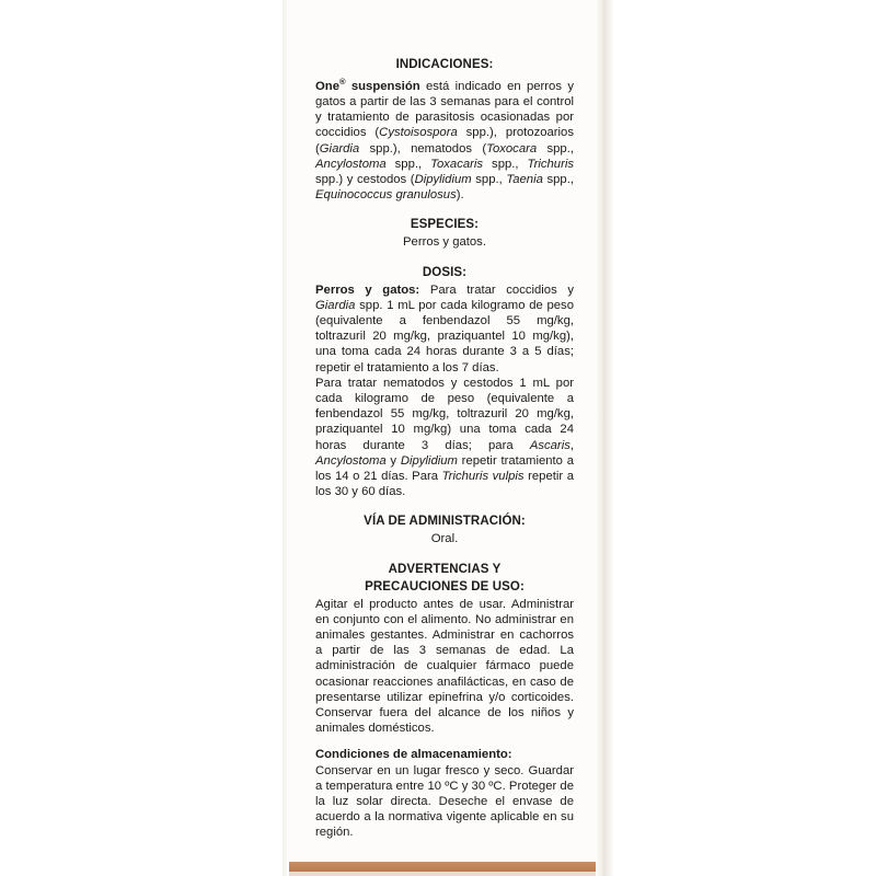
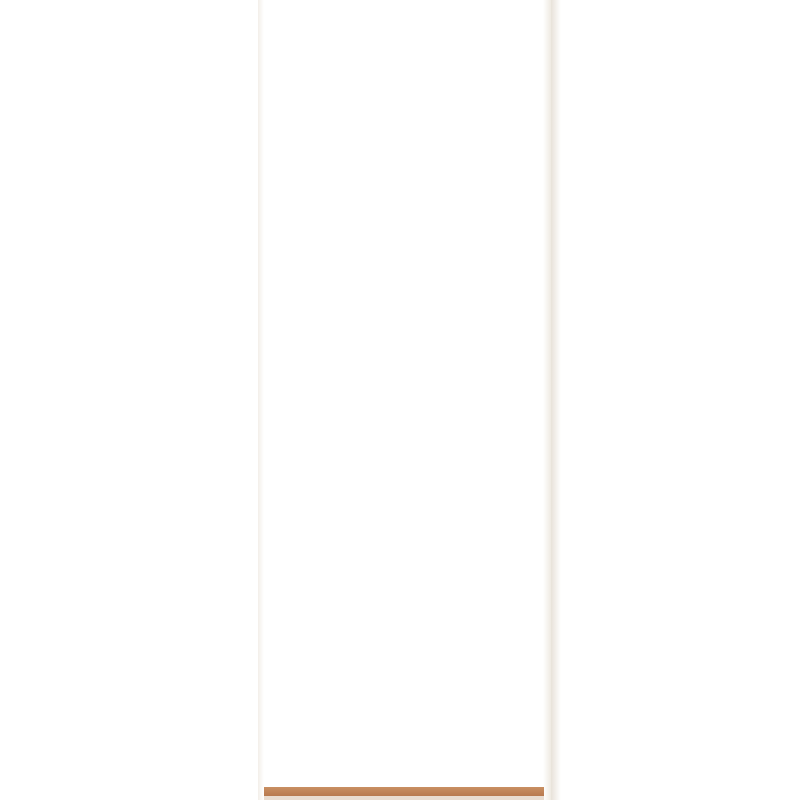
- INDICACIONES:
- One® suspensión está indicado en perros y gatos a partir de las 3 semanas para el control y tratamiento de parasitosis ocasionadas por coccidios (Cystoisospora spp.), protozoarios (Giardia spp.), nematodos (Toxocara spp., Ancylostoma spp., Toxacaris spp., Trichuris spp.) y cestodos (Dipylidium spp., Taenia spp., Equinococcus granulosus).
- ESPECIES:
- Perros y gatos.
- DOSIS:
- Perros y gatos: Para tratar coccidios y Giardia spp. 1 mL por cada kilogramo de peso (equivalente a fenbendazol 55 mg/kg, toltrazuril 20 mg/kg, praziquantel 10 mg/kg), una toma cada 24 horas durante 3 a 5 días; repetir el tratamiento a los 7 días.
- Para tratar nematodos y cestodos 1 mL por cada kilogramo de peso (equivalente a fenbendazol 55 mg/kg, toltrazuril 20 mg/kg, praziquantel 10 mg/kg) una toma cada 24 horas durante 3 días; para Ascaris, Ancylostoma y Dipylidium repetir tratamiento a los 14 o 21 días. Para Trichuris vulpis repetir a los 30 y 60 días.
- VÍA DE ADMINISTRACIÓN:
- Oral.
- ADVERTENCIAS Y
- PRECAUCIONES DE USO:
- Agitar el producto antes de usar. Administrar en conjunto con el alimento. No administrar en animales gestantes. Administrar en cachorros a partir de las 3 semanas de edad. La administración de cualquier fármaco puede ocasionar reacciones anafilácticas, en caso de presentarse utilizar epinefrina y/o corticoides. Conservar fuera del alcance de los niños y animales domésticos.
- Condiciones de almacenamiento:
- Conservar en un lugar fresco y seco. Guardar a temperatura entre 10 ºC y 30 ºC. Proteger de la luz solar directa. Deseche el envase de acuerdo a la normativa vigente aplicable en su región.
